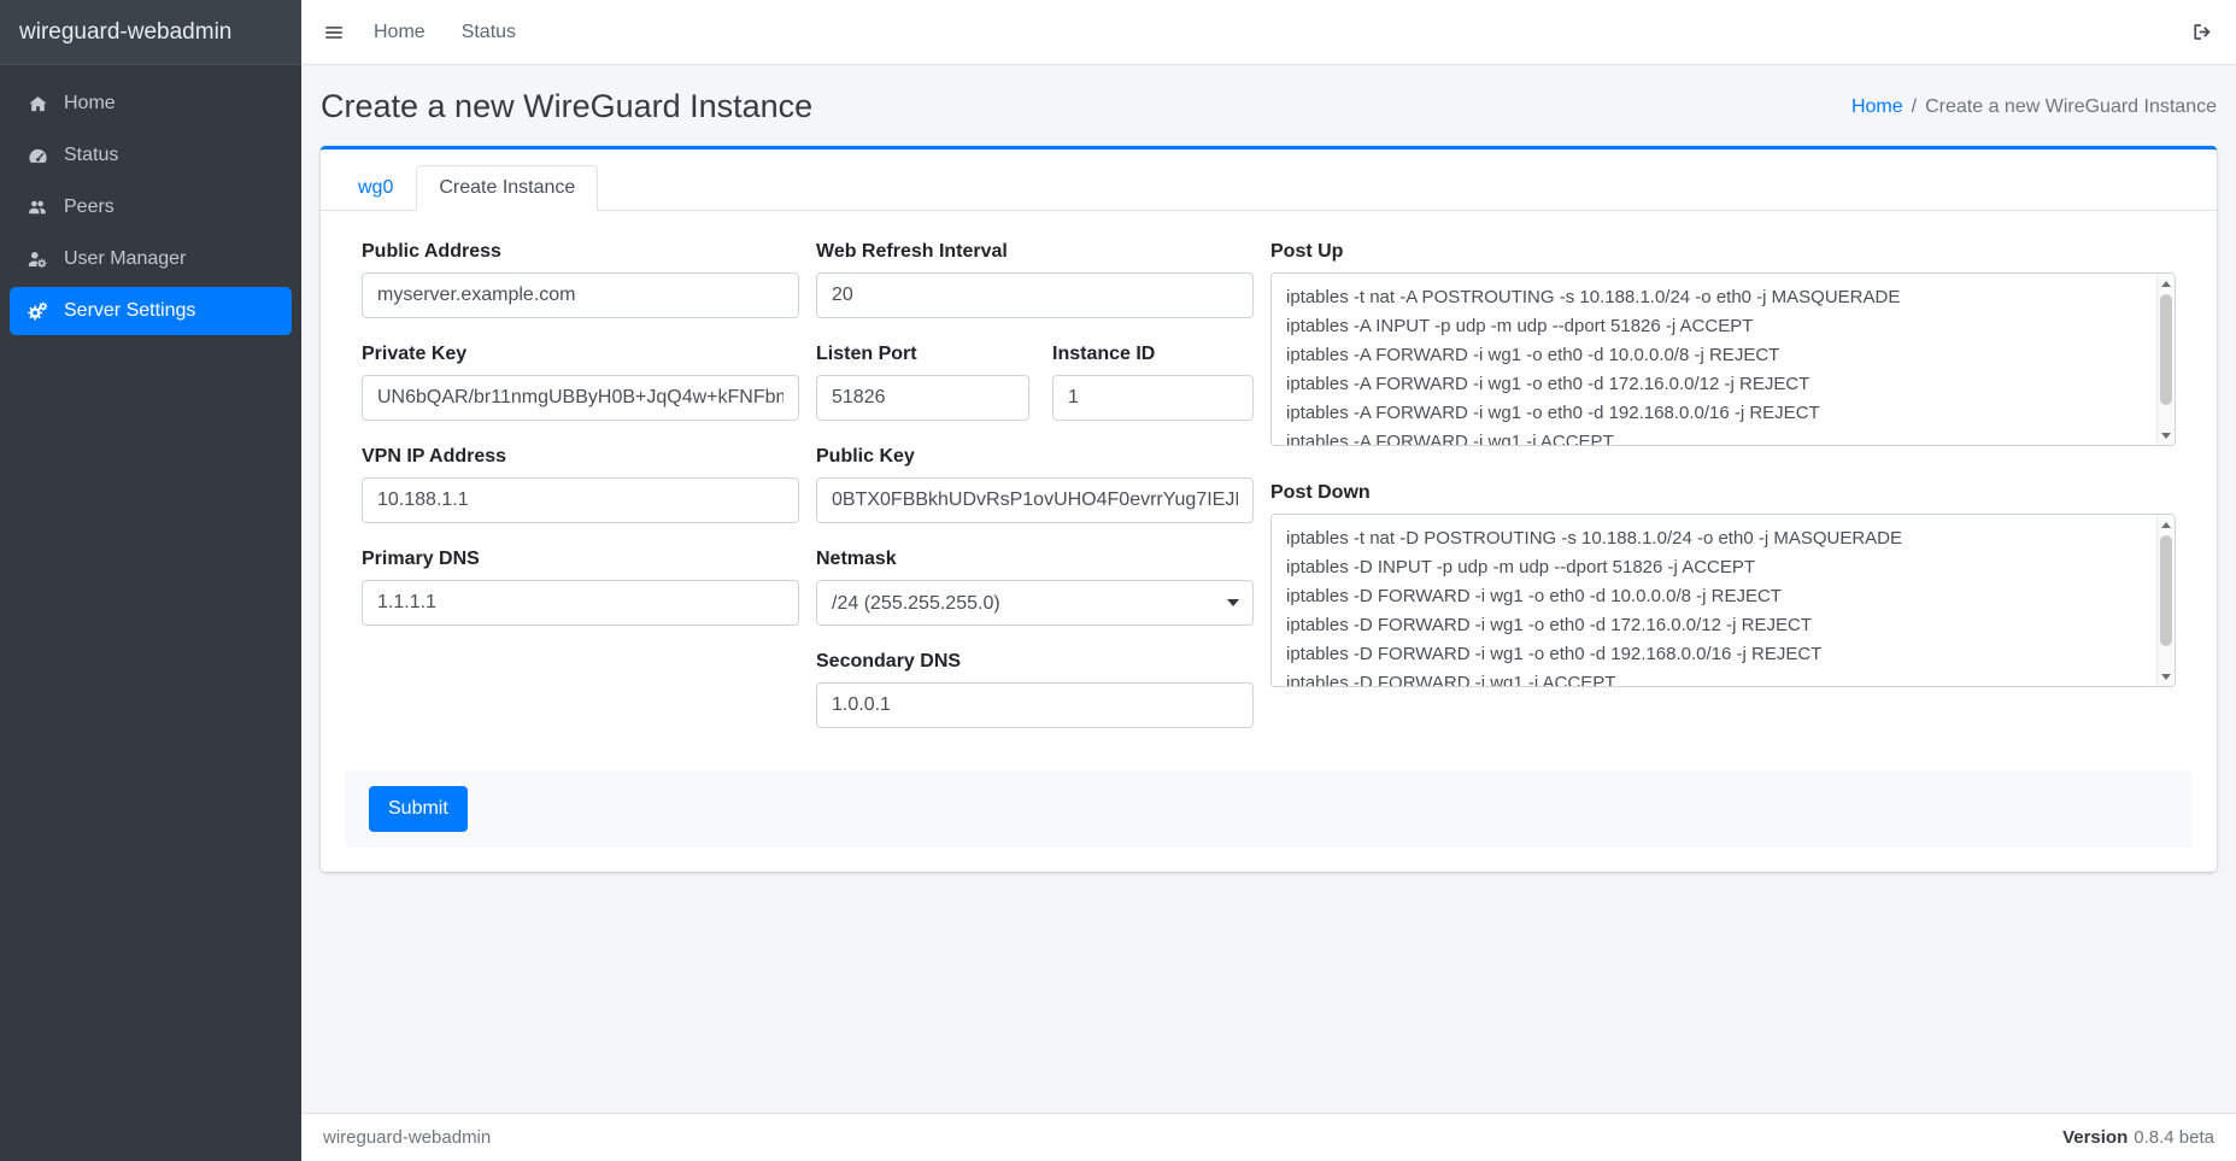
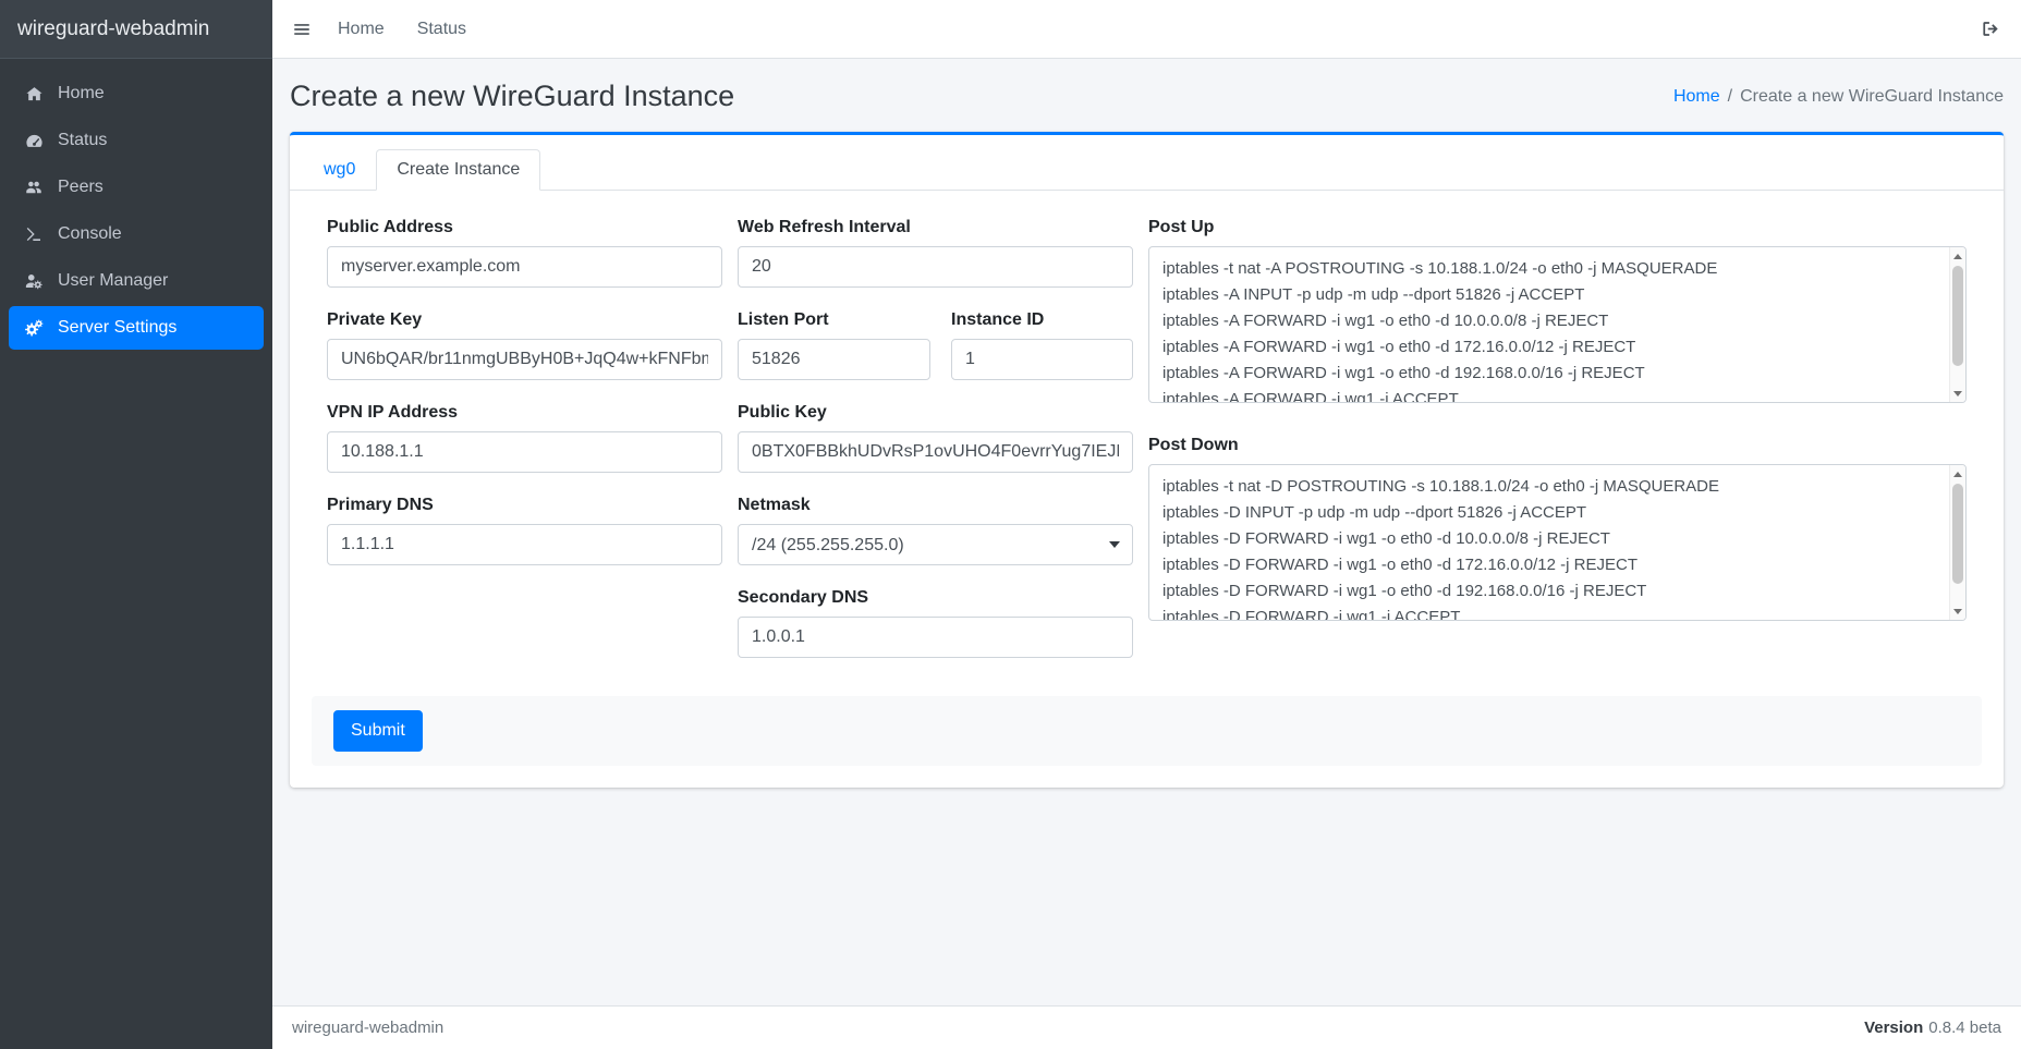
  wireguard-webadmin
  Home
  Status
  Peers
+ Console
  User Manager
  Server Settings
  Home
  Status
  Create a new WireGuard Instance
  Home
  /
  Create a new WireGuard Instance
  wg0
  Create Instance
  Public Address
  myserver.example.com
  Private Key
  UN6bQAR/br11nmgUBByH0B+JqQ4w+kFNFb
  VPN IP Address
  10.188.1.1
  Primary DNS
  1.1.1.1
  Web Refresh Interval
  20
  Listen Port
  51826
  Instance ID
  1
  Public Key
  0BTX0FBBkhUDvRsP1ovUHO4F0evrrYug7IEJ
  Netmask
  /24 (255.255.255.0)
  Secondary DNS
  1.0.0.1
  Post Up
  iptables -t nat -A POSTROUTING -s 10.188.1.0/24 -o eth0 -j MASQUERADE
  iptables -A INPUT -p udp -m udp --dport 51826 -j ACCEPT
  iptables -A FORWARD -i wg1 -o eth0 -d 10.0.0.0/8 -j REJECT
  iptables -A FORWARD -i wg1 -o eth0 -d 172.16.0.0/12 -j REJECT
  iptables -A FORWARD -i wg1 -o eth0 -d 192.168.0.0/16 -j REJECT
  Post Down
  iptables -t nat -D POSTROUTING -s 10.188.1.0/24 -o eth0 -j MASQUERADE
  iptables -D INPUT -p udp -m udp --dport 51826 -j ACCEPT
  iptables -D FORWARD -i wg1 -o eth0 -d 10.0.0.0/8 -j REJECT
  iptables -D FORWARD -i wg1 -o eth0 -d 172.16.0.0/12 -j REJECT
  iptables -D FORWARD -i wg1 -o eth0 -d 192.168.0.0/16 -j REJECT
  Submit
  wireguard-webadmin
  Version 0.8.4 beta
